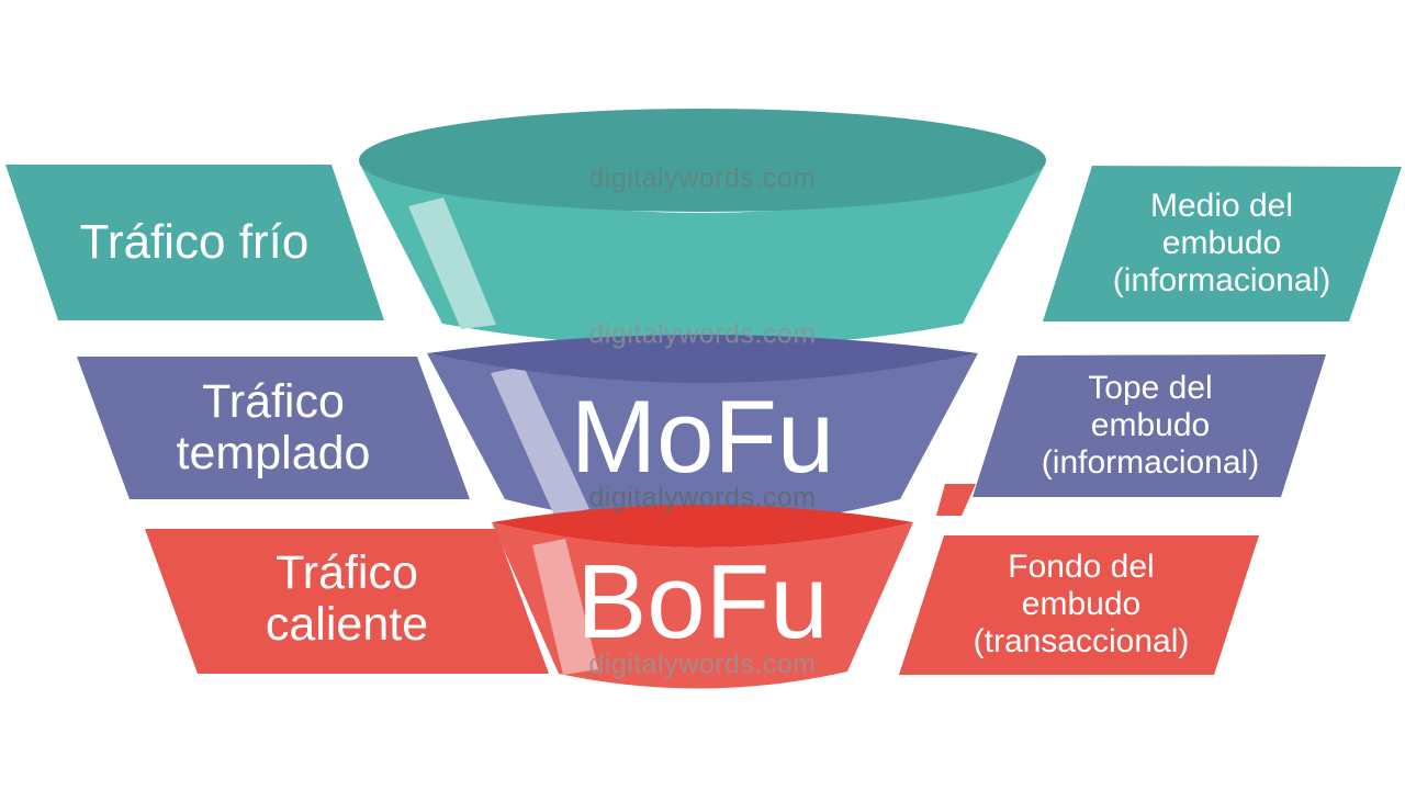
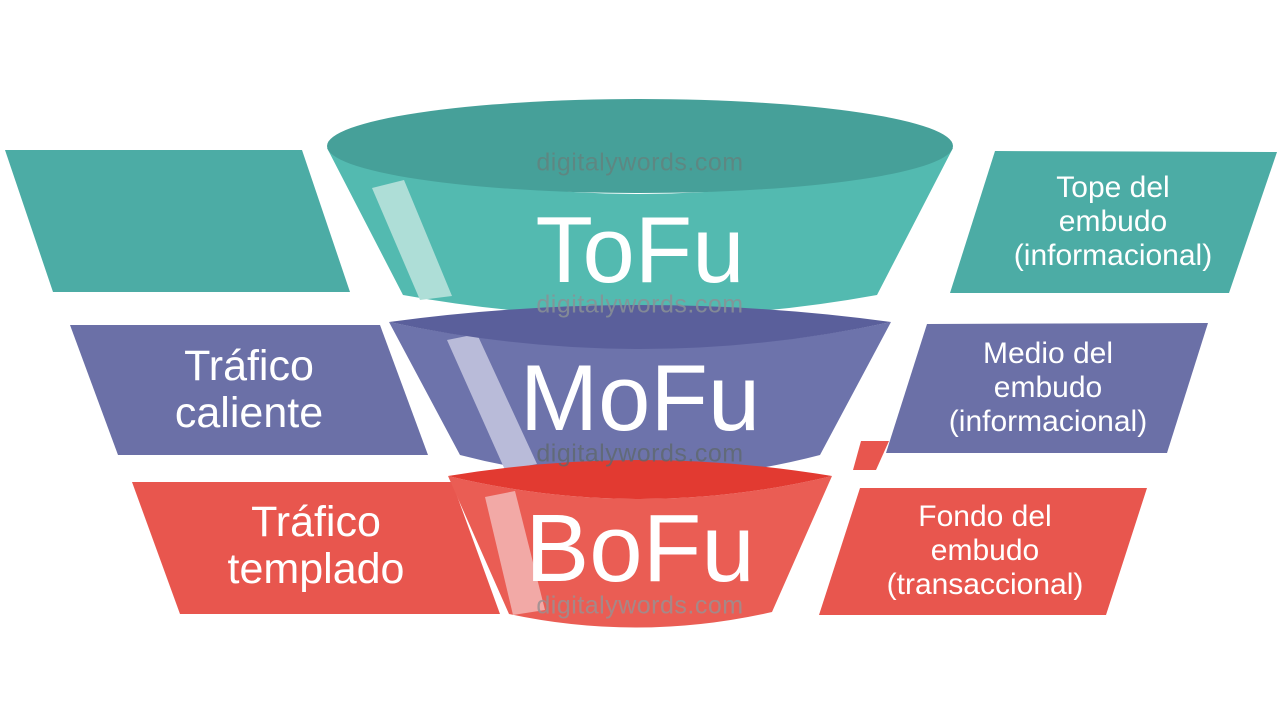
  digitalywords.com
  digitalywords.com
  digitalywords.com
  digitalywords.com
+ ToFu
  MoFu
  BoFu
- Tráfico frío
  Tráfico
- templado
+ caliente
  Tráfico
- caliente
+ templado
- Medio del
+ Tope del
  embudo
  (informacional)
- Tope del
+ Medio del
  embudo
  (informacional)
  Fondo del
  embudo
  (transaccional)
